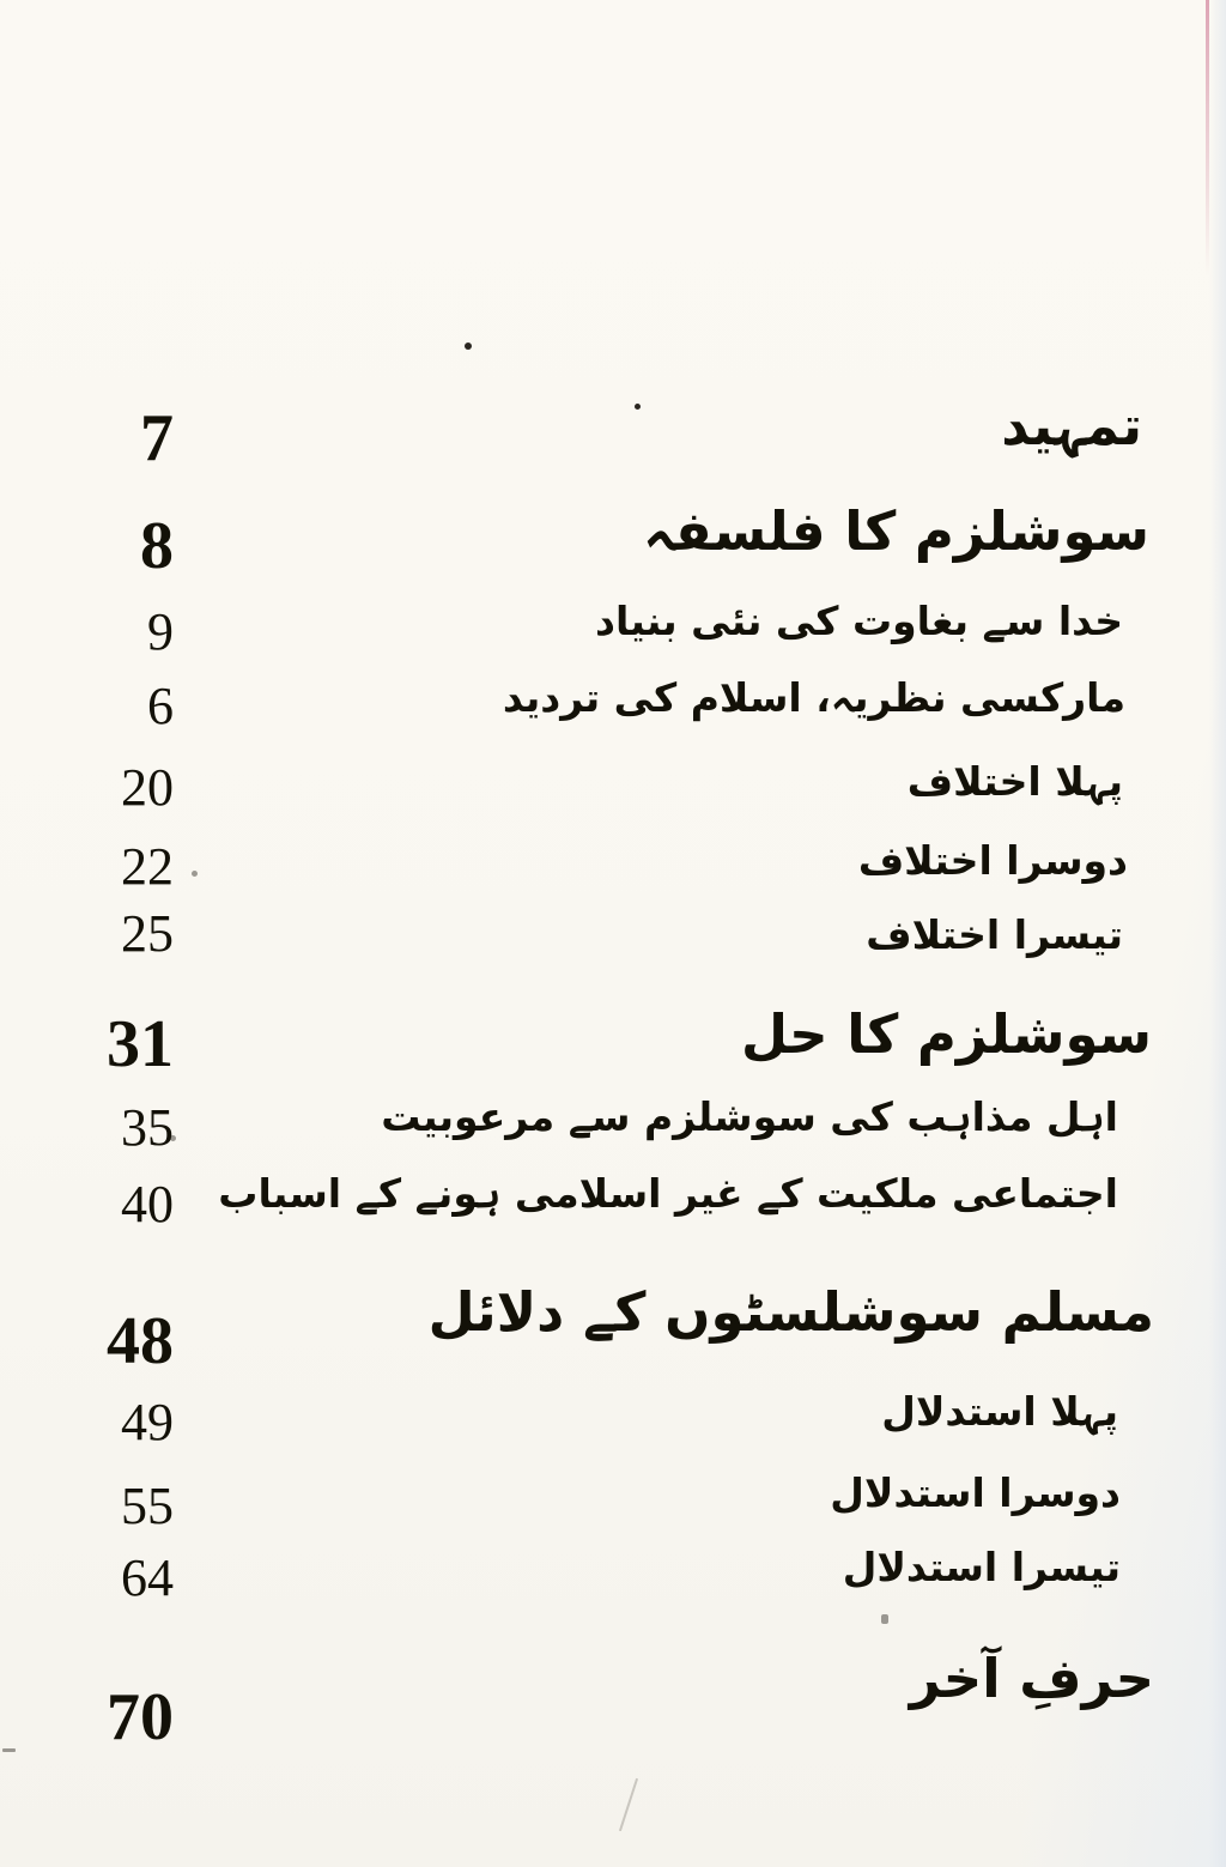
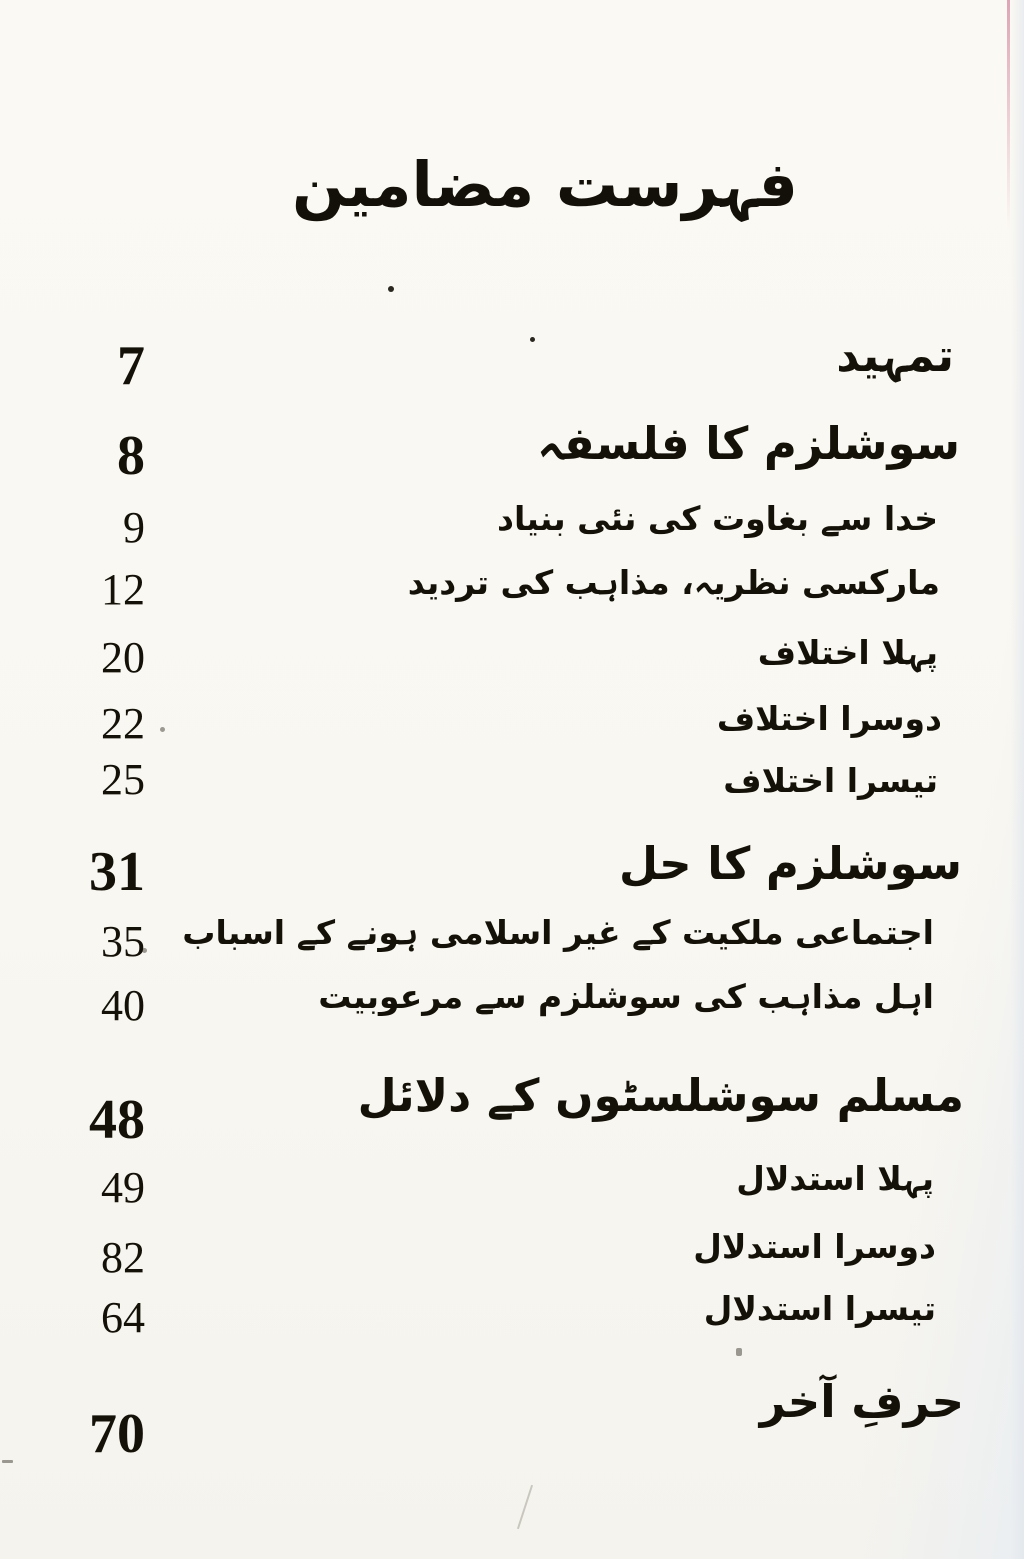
+ فہرست مضامین
  7
  تمہید
  8
  سوشلزم کا فلسفہ
  9
  خدا سے بغاوت کی نئی بنیاد
- 6
+ 12
- مارکسی نظریہ، اسلام کی تردید
+ مارکسی نظریہ، مذاہب کی تردید
  20
  پہلا اختلاف
  22
  دوسرا اختلاف
  25
  تیسرا اختلاف
  31
  سوشلزم کا حل
  35
- اہل مذاہب کی سوشلزم سے مرعوبیت
+ اجتماعی ملکیت کے غیر اسلامی ہونے کے اسباب
  40
- اجتماعی ملکیت کے غیر اسلامی ہونے کے اسباب
+ اہل مذاہب کی سوشلزم سے مرعوبیت
  48
  مسلم سوشلسٹوں کے دلائل
  49
  پہلا استدلال
- 55
+ 82
  دوسرا استدلال
  64
  تیسرا استدلال
  70
  حرفِ آخر
